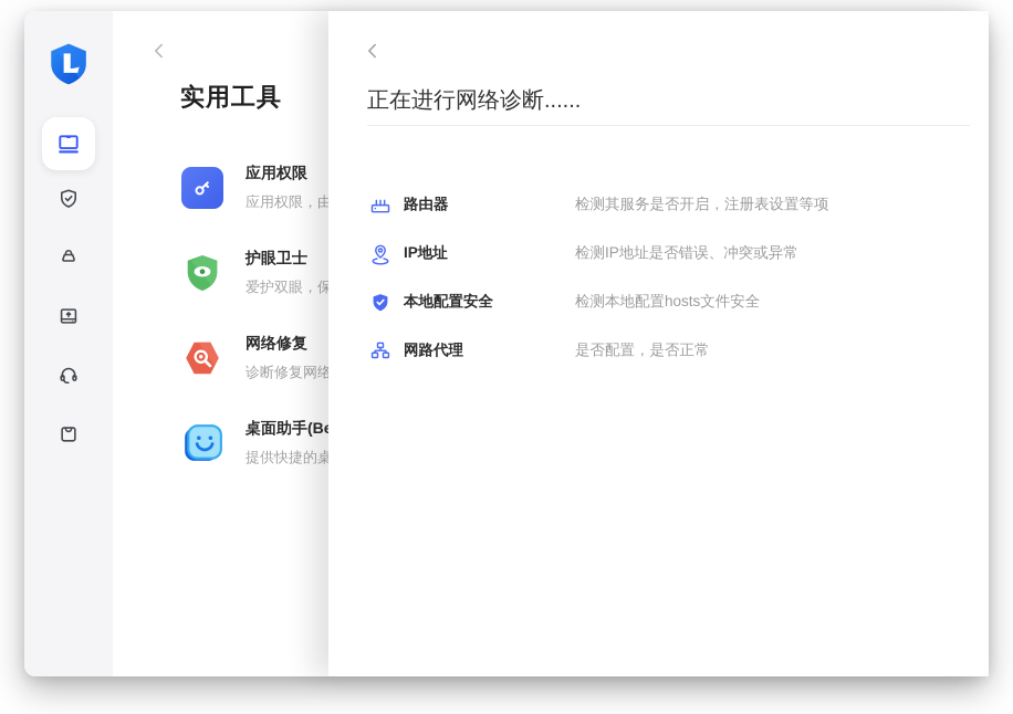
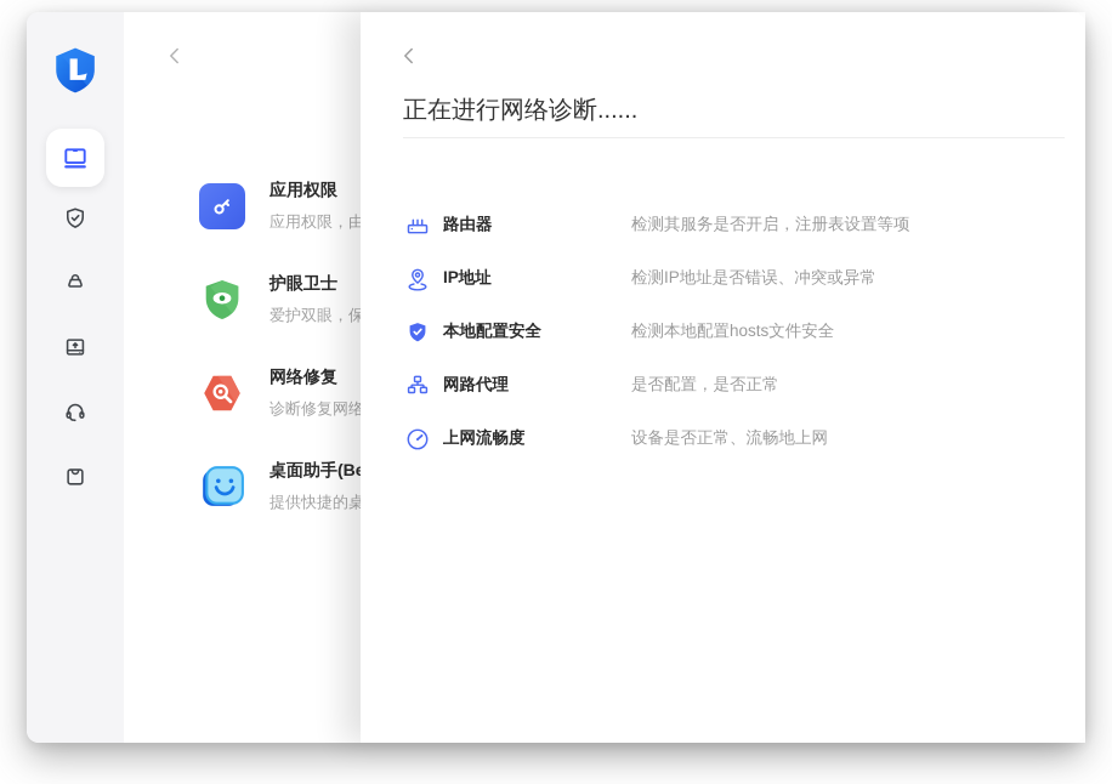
- 实用工具
  应用权限
  应用权限，由
  护眼卫士
  爱护双眼，保
  网络修复
  诊断修复网络
  桌面助手(B
  提供快捷的桌
  正在进行网络诊断......
  路由器
  检测其服务是否开启，注册表设置等项
  IP地址
  检测IP地址是否错误、冲突或异常
  本地配置安全
  检测本地配置hosts文件安全
  网路代理
  是否配置，是否正常
+ 上网流畅度
+ 设备是否正常、流畅地上网
